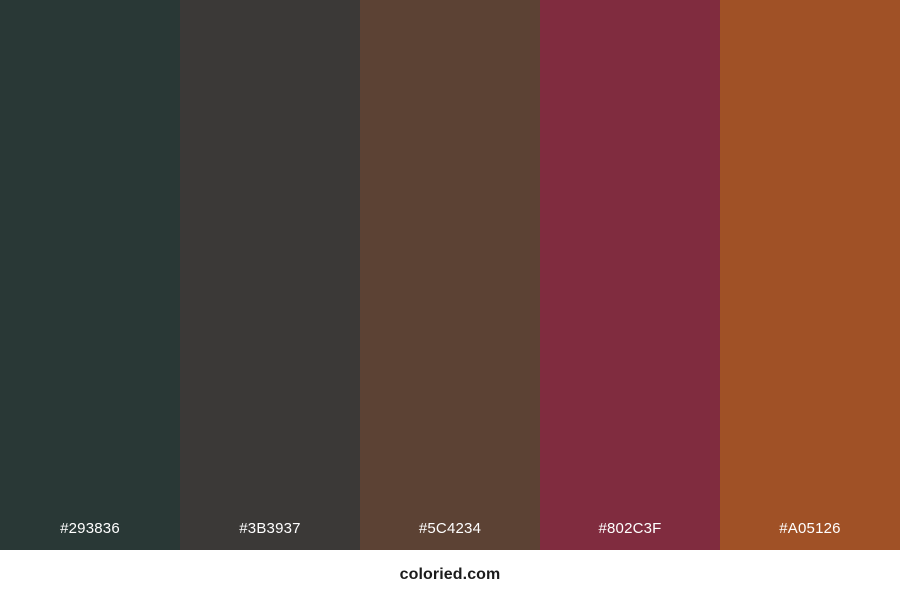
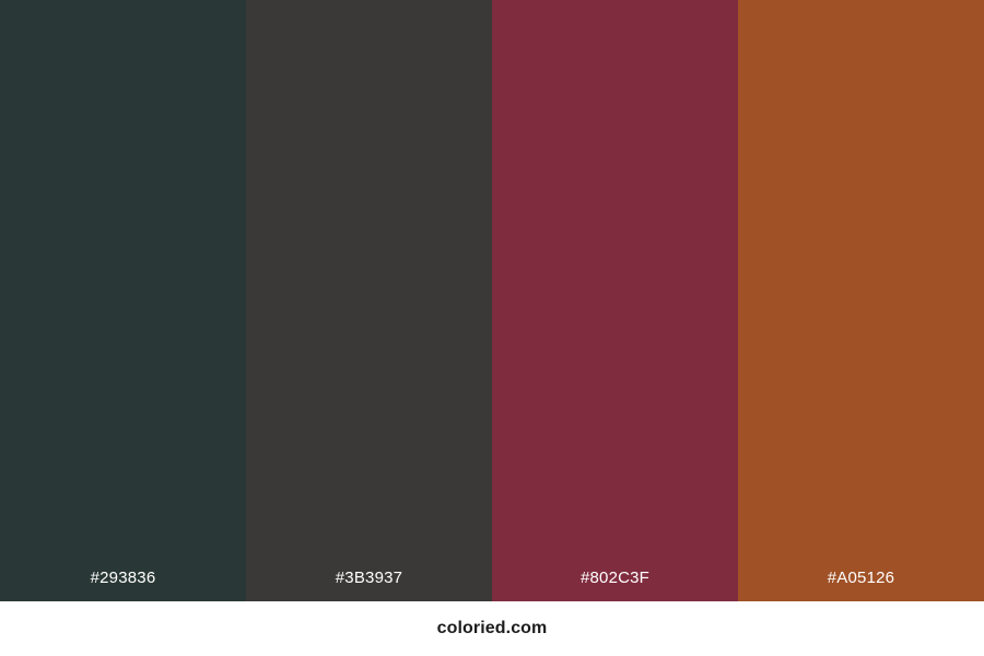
  #293836
  #3B3937
- #5C4234
  #802C3F
  #A05126
  coloried.com
